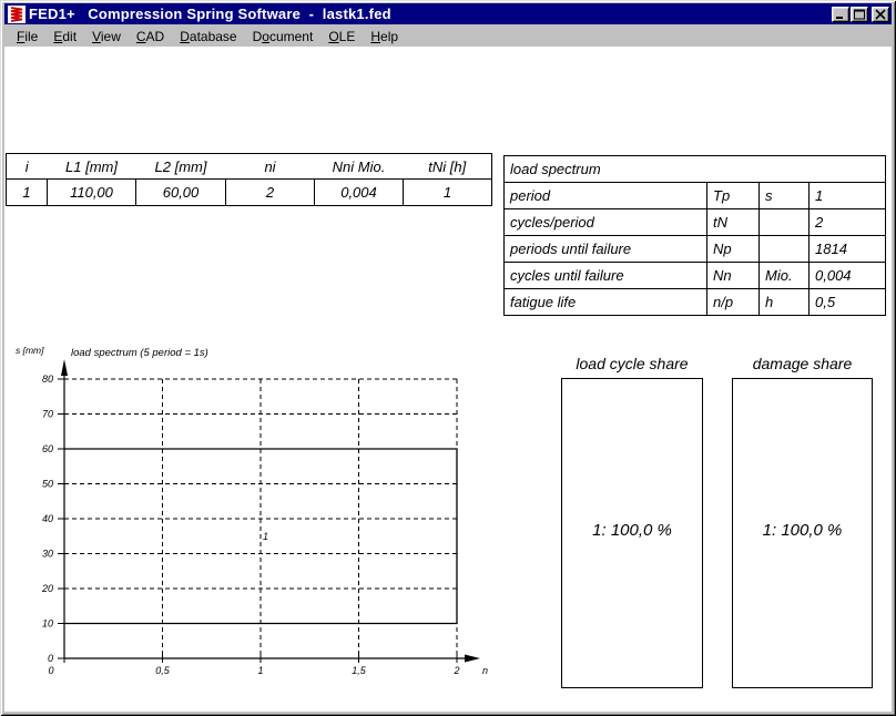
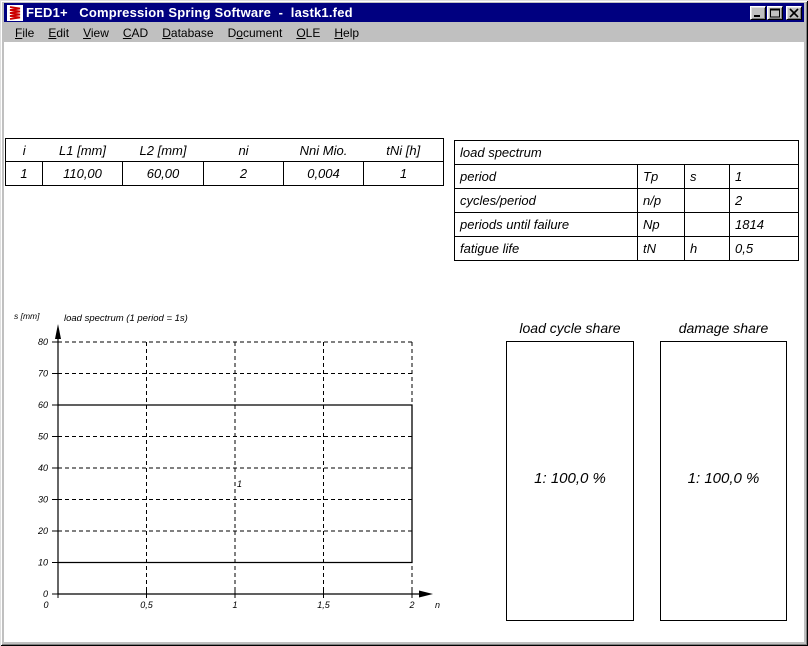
  FED1+ Compression Spring Software - lastk1.fed
  File
  Edit
  View
  CAD
  Database
  Document
  OLE
  Help
  i	L1 [mm]	L2 [mm]	ni	Nni Mio.	tNi [h]
  1	110,00	60,00	2	0,004	1
  load spectrum
  period	Tp	s	1
- cycles/period	tN		2
+ cycles/period	n/p		2
  periods until failure	Np		1814
- cycles until failure	Nn	Mio.	0,004
- fatigue life	n/p	h	0,5
+ fatigue life	tN	h	0,5
  0
  10
  20
  30
  40
  50
  60
  70
  80
  0
  0,5
  1
  1,5
  2
  1
- load spectrum (5 period = 1s)
+ load spectrum (1 period = 1s)
  s [mm]
  n
  load cycle share
  1: 100,0 %
  damage share
  1: 100,0 %
